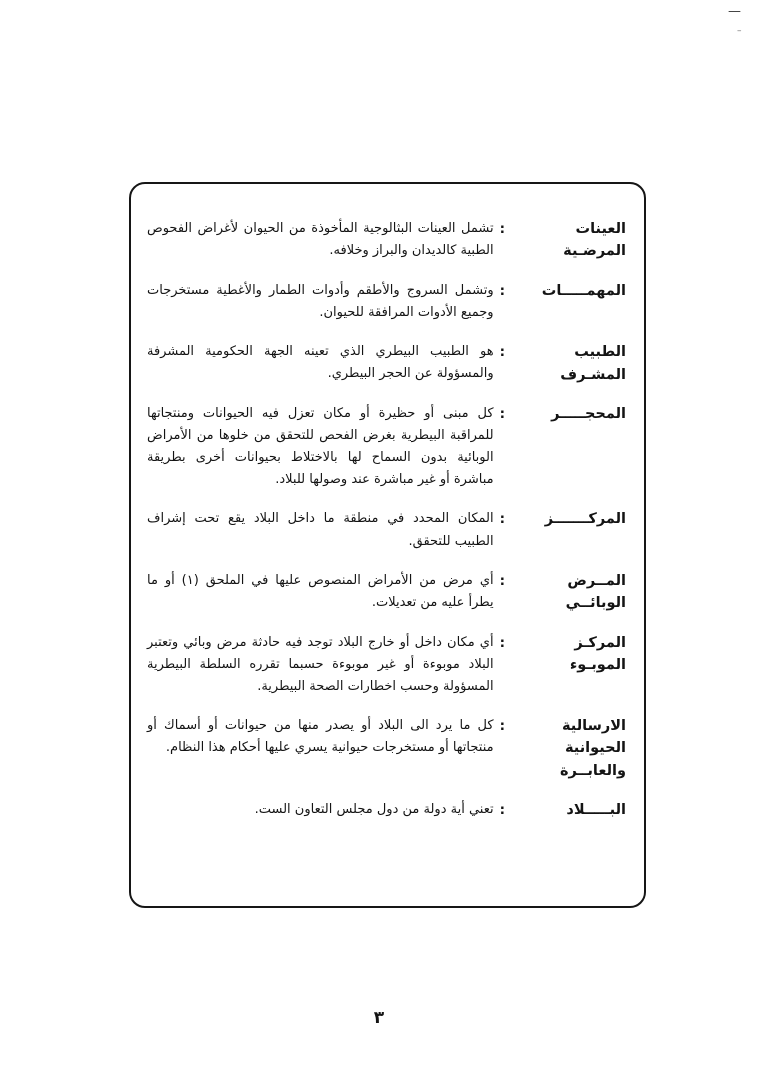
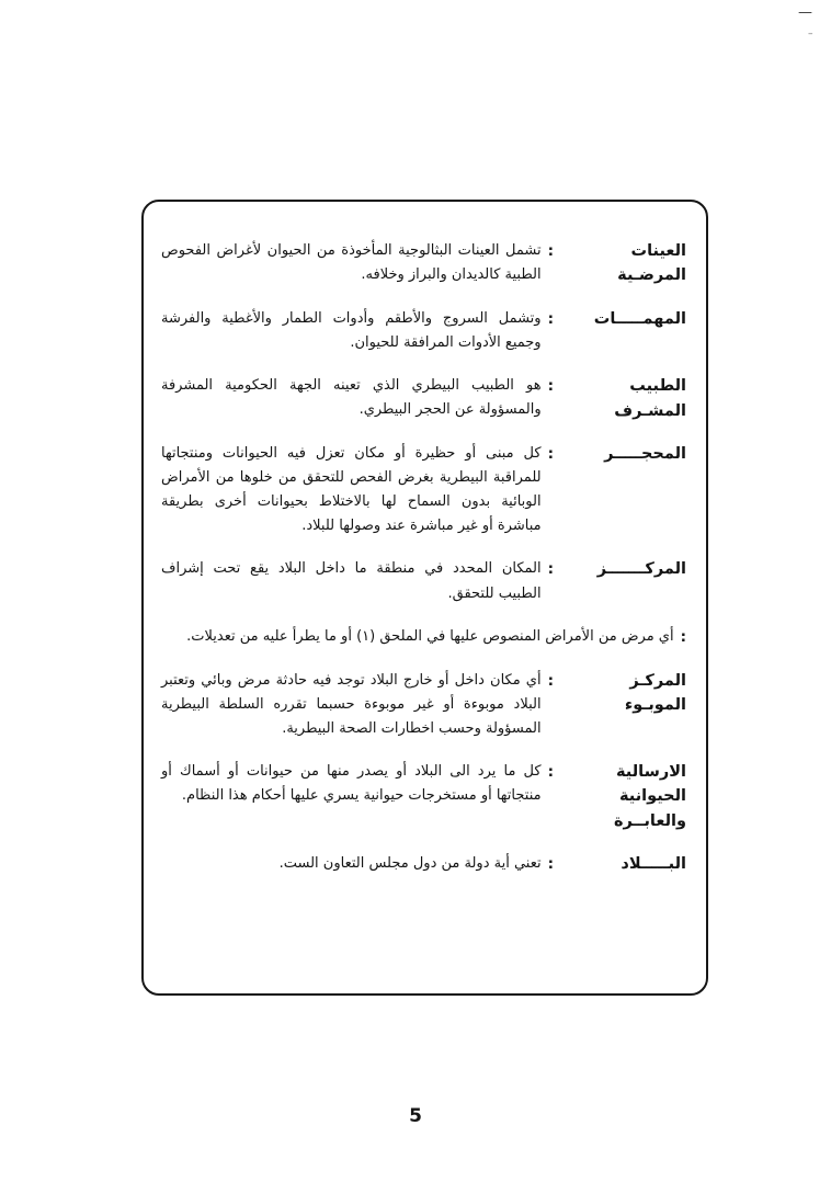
  —
  –
  العينات المرضـية
  :
  تشمل العينات البثالوجية المأخوذة من الحيوان لأغراض الفحوص الطبية كالديدان والبراز وخلافه.
  المهمـــــات
  :
- وتشمل السروج والأطقم وأدوات الطمار والأغطية مستخرجات وجميع الأدوات المرافقة للحيوان.
+ وتشمل السروج والأطقم وأدوات الطمار والأغطية والفرشة وجميع الأدوات المرافقة للحيوان.
  الطبيب المشـرف
  :
  هو الطبيب البيطري الذي تعينه الجهة الحكومية المشرفة والمسؤولة عن الحجر البيطري.
  المحجـــــر
  :
  كل مبنى أو حظيرة أو مكان تعزل فيه الحيوانات ومنتجاتها للمراقبة البيطرية بغرض الفحص للتحقق من خلوها من الأمراض الوبائية بدون السماح لها بالاختلاط بحيوانات أخرى بطريقة مباشرة أو غير مباشرة عند وصولها للبلاد.
  المركـــــــز
  :
  المكان المحدد في منطقة ما داخل البلاد يقع تحت إشراف الطبيب للتحقق.
- المــرض الوبائــي
  :
  أي مرض من الأمراض المنصوص عليها في الملحق (١) أو ما يطرأ عليه من تعديلات.
  المركـز الموبـوء
  :
  أي مكان داخل أو خارج البلاد توجد فيه حادثة مرض وبائي وتعتبر البلاد موبوءة أو غير موبوءة حسبما تقرره السلطة البيطرية المسؤولة وحسب اخطارات الصحة البيطرية.
  الارسالية الحيوانية والعابــرة
  :
  كل ما يرد الى البلاد أو يصدر منها من حيوانات أو أسماك أو منتجاتها أو مستخرجات حيوانية يسري عليها أحكام هذا النظام.
  البـــــلاد
  :
  تعني أية دولة من دول مجلس التعاون الست.
- ٣
+ 5
